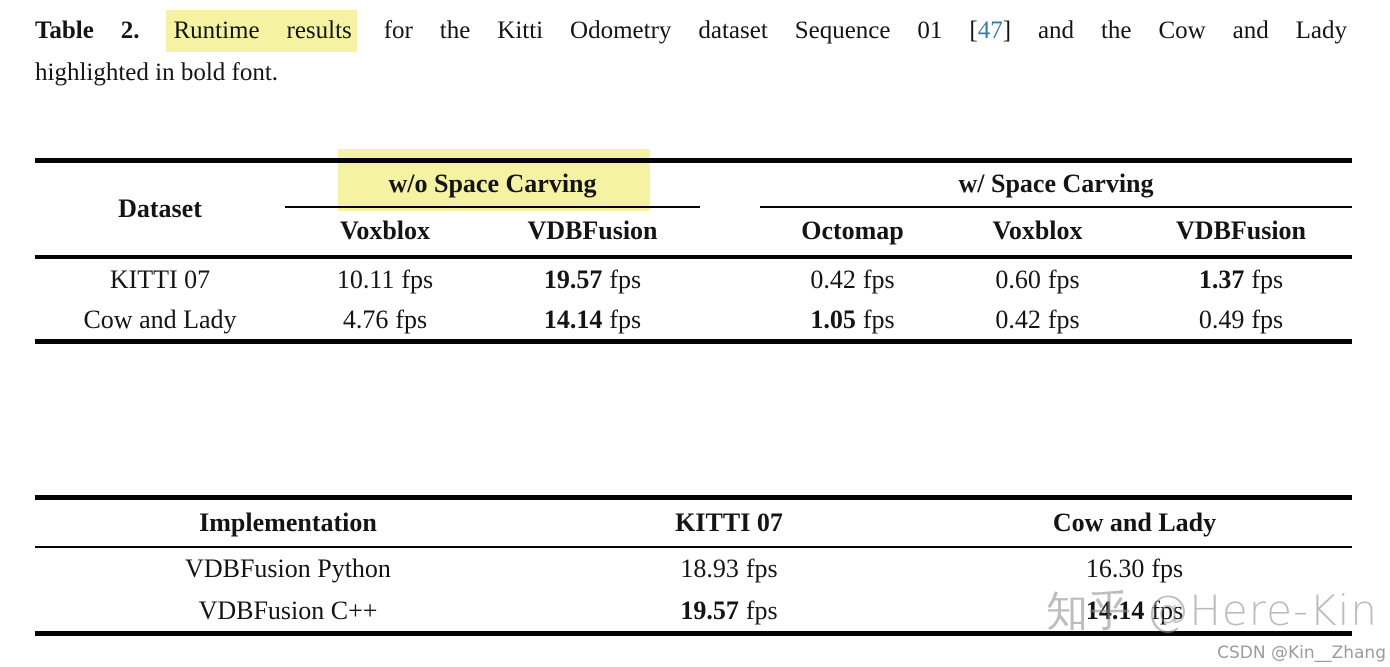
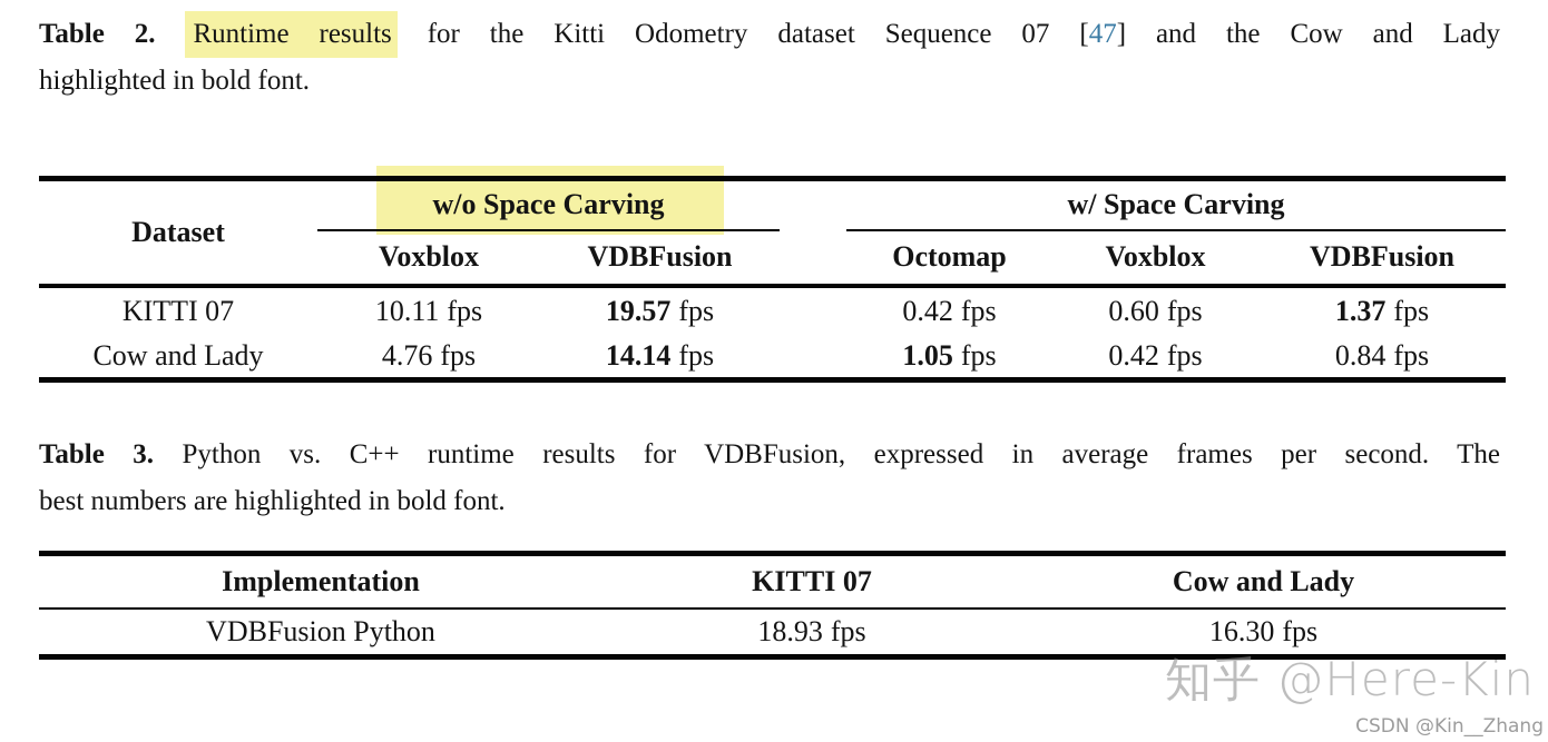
- Table 2. Runtime results for the Kitti Odometry dataset Sequence 01 [47] and the Cow and Lady
+ Table 2. Runtime results for the Kitti Odometry dataset Sequence 07 [47] and the Cow and Lady
  highlighted in bold font.
  Dataset	w/o Space Carving		w/ Space Carving
  Voxblox	VDBFusion		Octomap	Voxblox	VDBFusion
  KITTI 07	10.11 fps	19.57 fps		0.42 fps	0.60 fps	1.37 fps
- Cow and Lady	4.76 fps	14.14 fps		1.05 fps	0.42 fps	0.49 fps
+ Cow and Lady	4.76 fps	14.14 fps		1.05 fps	0.42 fps	0.84 fps
+ Table 3. Python vs. C++ runtime results for VDBFusion, expressed in average frames per second. The
+ best numbers are highlighted in bold font.
  Implementation	KITTI 07	Cow and Lady
  VDBFusion Python	18.93 fps	16.30 fps
- VDBFusion C++	19.57 fps	14.14 fps
  知乎 @Here-Kin
  CSDN @Kin__Zhang
